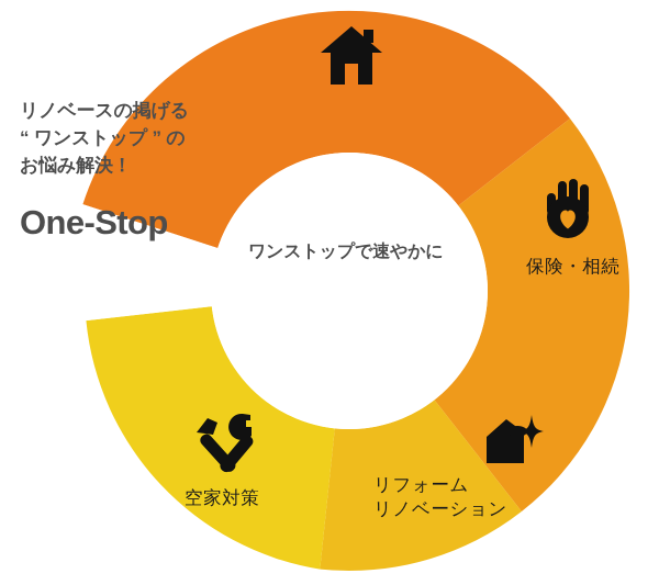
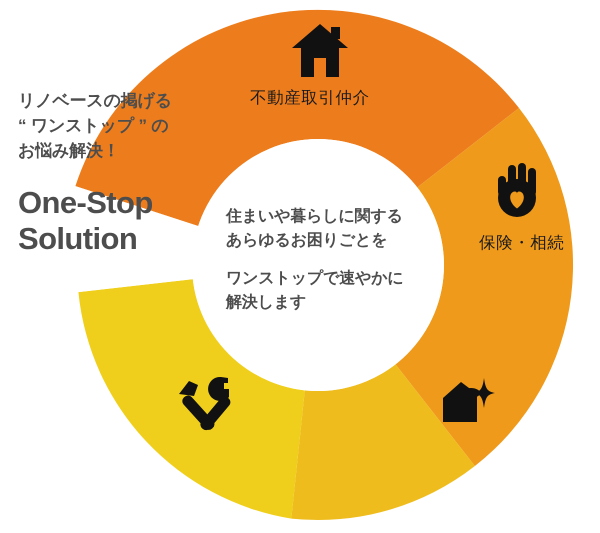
+ 不動産取引仲介
  保険・相続
- リフォーム
- リノベーション
- 空家対策
  リノベースの掲げる
  “ ワンストップ ” の
  お悩み解決！
  One-Stop
+ Solution
+ 住まいや暮らしに関する
+ あらゆるお困りごとを
  ワンストップで速やかに
+ 解決します
